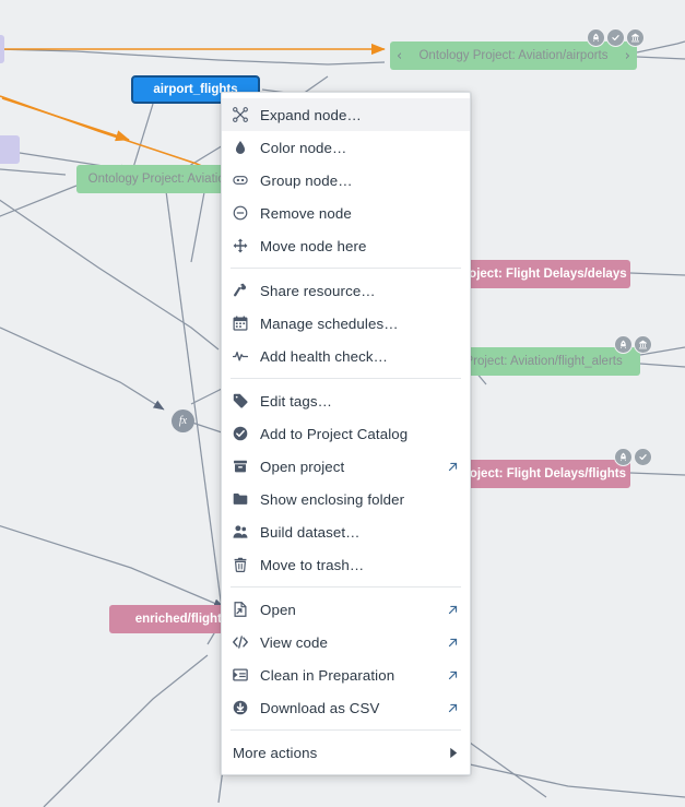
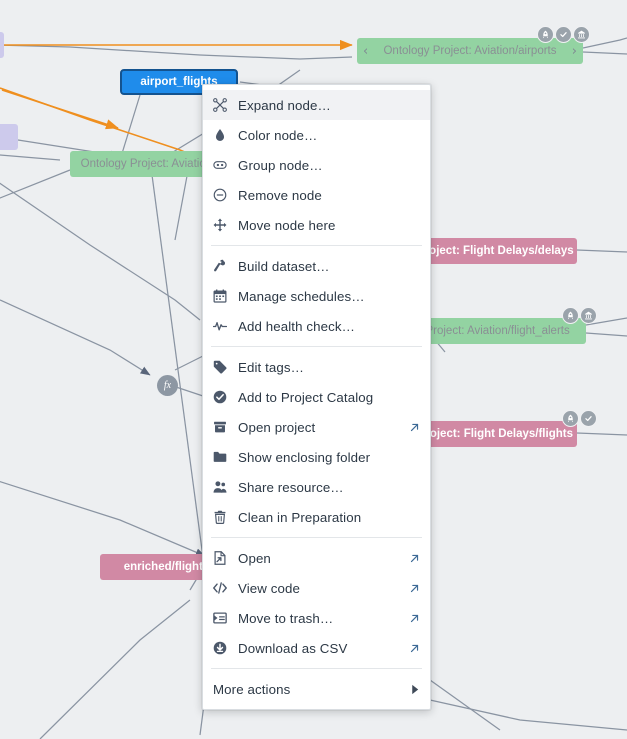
  ‹
  Ontology Project: Aviation/airports
  ›
  oject: Flight Delays/delays
  roject: Aviation/flight_alerts
  oject: Flight Delays/flights
  airport_flights
  enriched/flight
  fx
  Expand node…
  Color node…
  Group node…
  Remove node
  Move node here
- Share resource…
+ Build dataset…
  Manage schedules…
  Add health check…
  Edit tags…
  Add to Project Catalog
  Open project
  Show enclosing folder
- Build dataset…
+ Share resource…
- Move to trash…
+ Clean in Preparation
  Open
  View code
- Clean in Preparation
+ Move to trash…
  Download as CSV
  More actions
